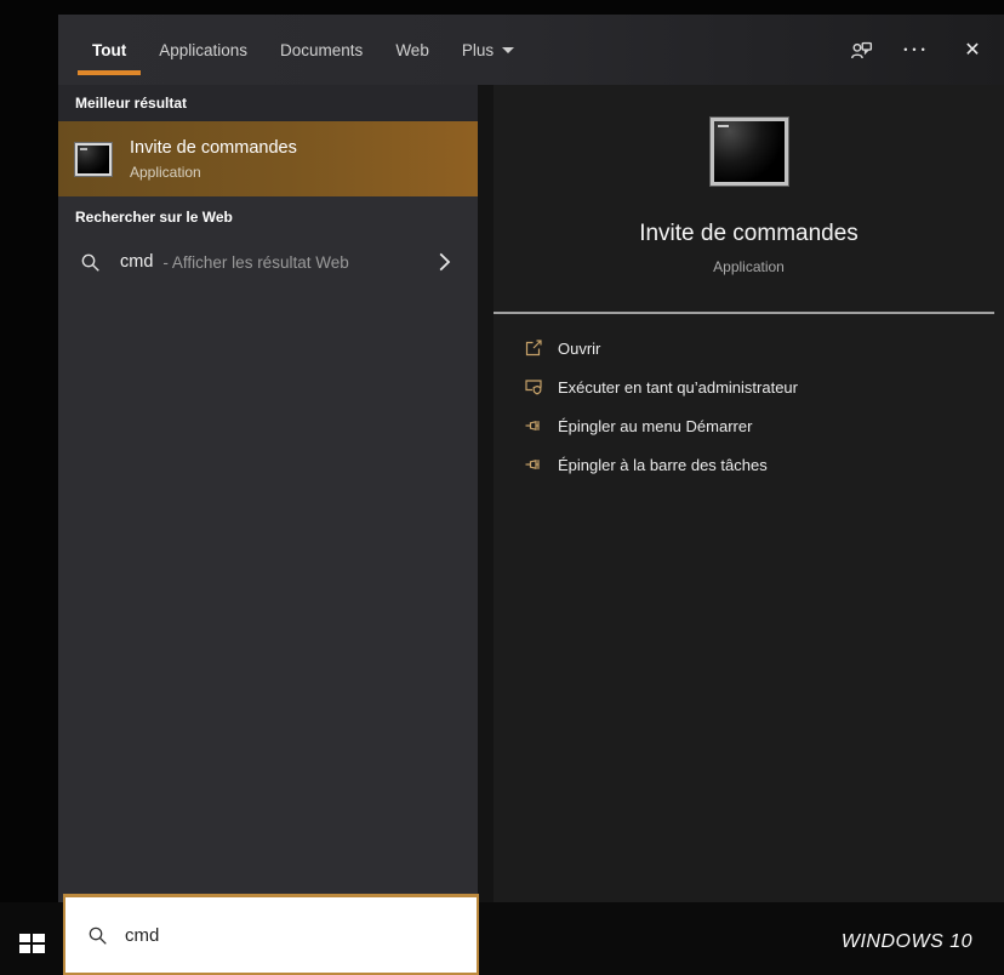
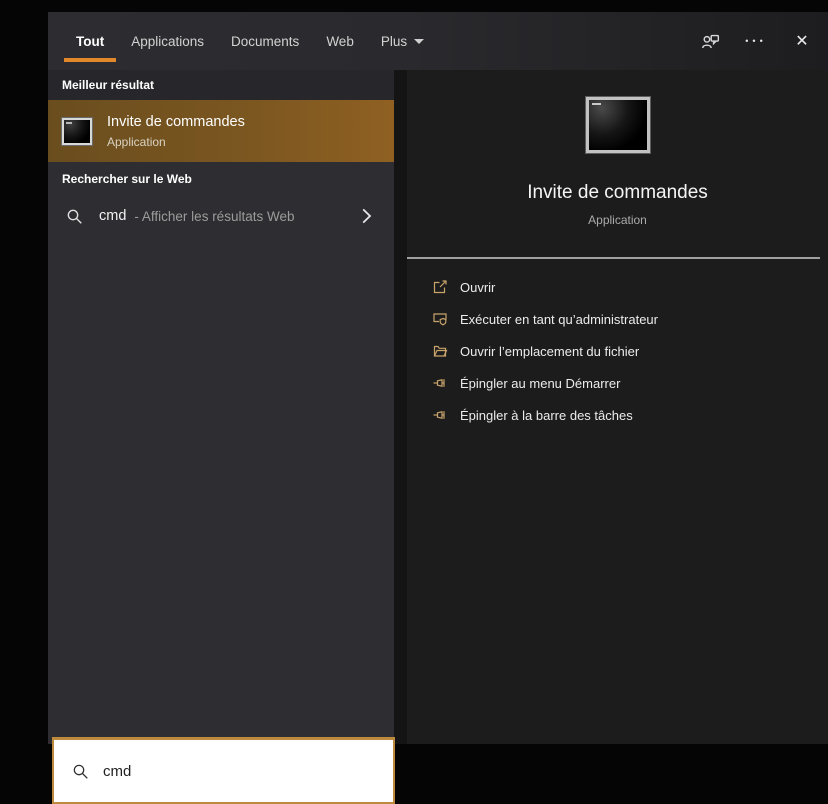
  Tout
  Applications
  Documents
  Web
  Plus
  •••
  ✕
  Meilleur résultat
  Invite de commandes
  Application
  Rechercher sur le Web
  cmd
- - Afficher les résultat Web
+ - Afficher les résultats Web
  Invite de commandes
  Application
  Ouvrir
  Exécuter en tant qu’administrateur
+ Ouvrir l’emplacement du fichier
  Épingler au menu Démarrer
  Épingler à la barre des tâches
- WINDOWS 10
  cmd
